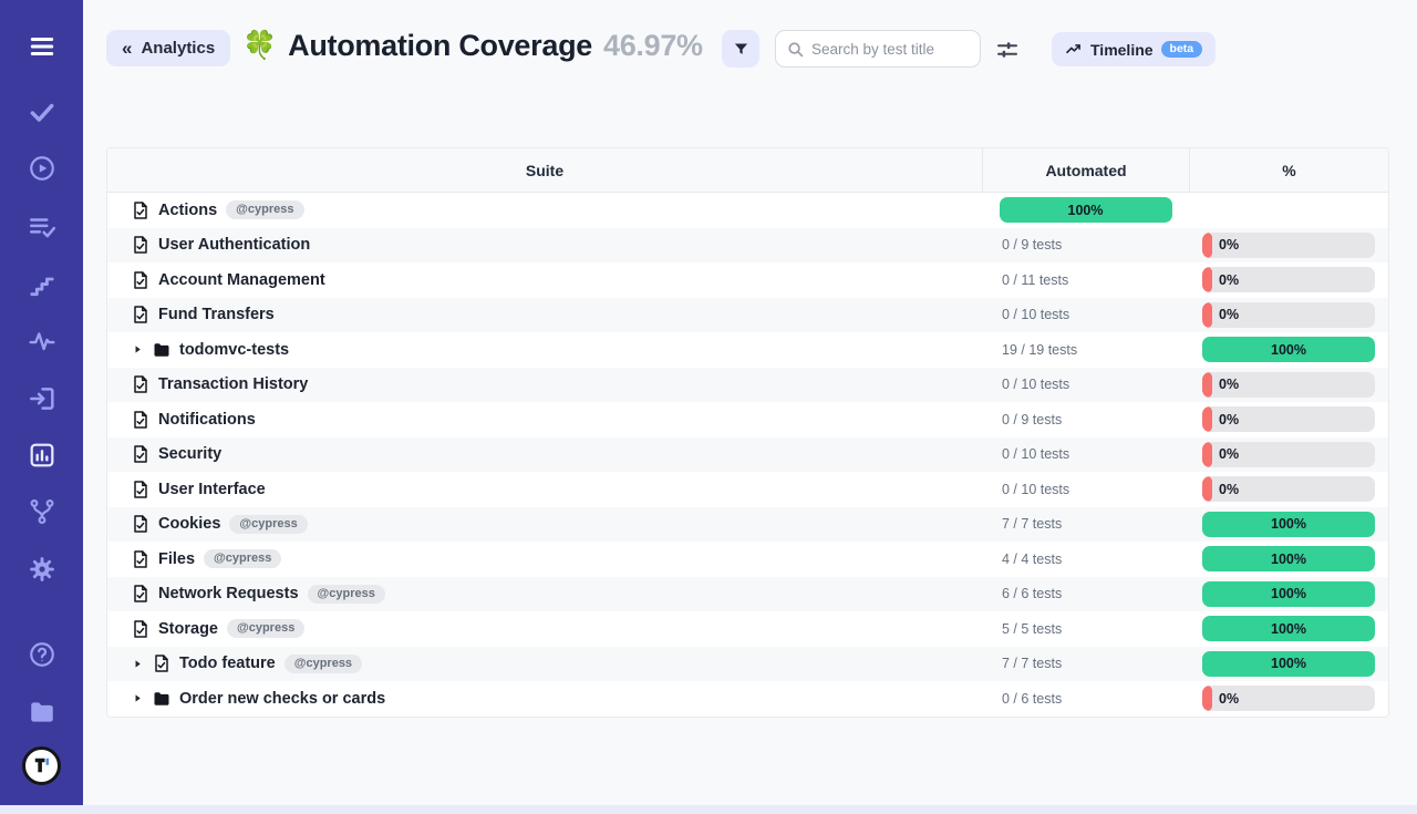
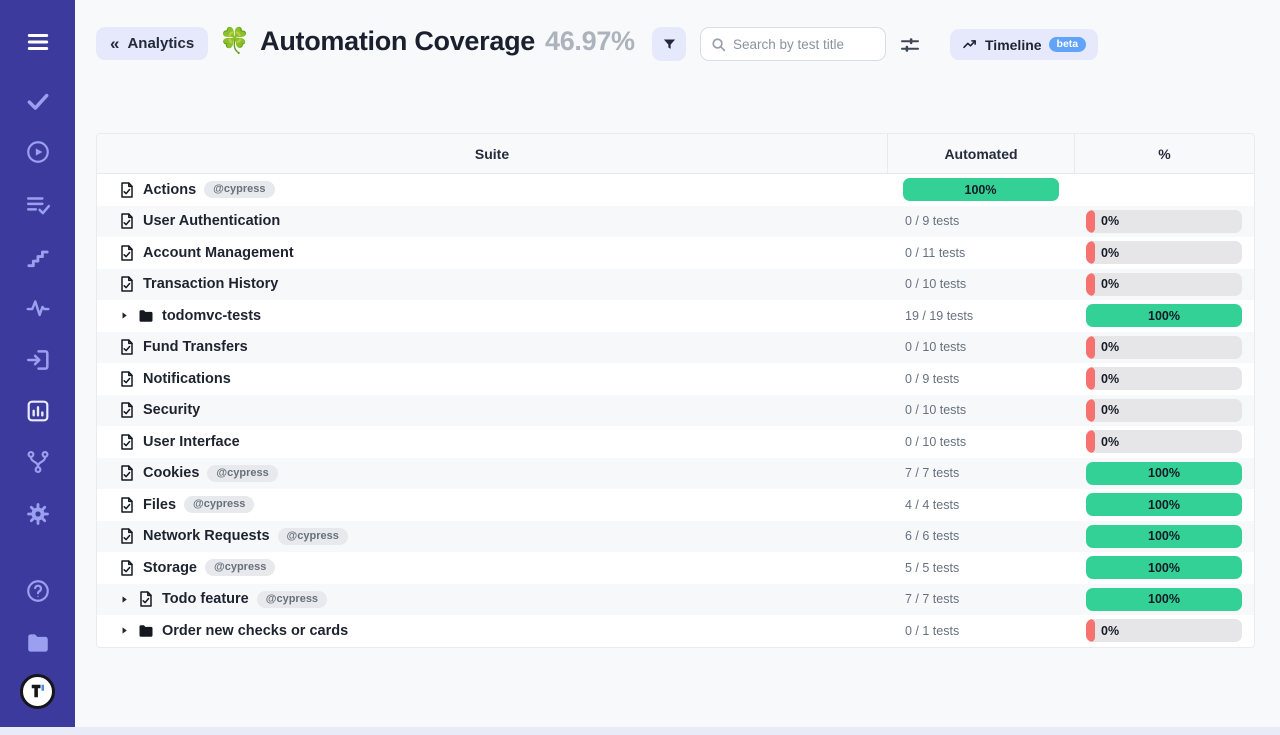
  «
  Analytics
  🍀
  Automation Coverage
  46.97%
  Search by test title
  Timeline
  beta
  Suite
  Automated
  %
  Actions
  @cypress
  100%
  User Authentication
  0 / 9 tests
  0%
  Account Management
  0 / 11 tests
  0%
- Fund Transfers
+ Transaction History
  0 / 10 tests
  0%
  todomvc-tests
  19 / 19 tests
  100%
- Transaction History
+ Fund Transfers
  0 / 10 tests
  0%
  Notifications
  0 / 9 tests
  0%
  Security
  0 / 10 tests
  0%
  User Interface
  0 / 10 tests
  0%
  Cookies
  @cypress
  7 / 7 tests
  100%
  Files
  @cypress
  4 / 4 tests
  100%
  Network Requests
  @cypress
  6 / 6 tests
  100%
  Storage
  @cypress
  5 / 5 tests
  100%
  Todo feature
  @cypress
  7 / 7 tests
  100%
  Order new checks or cards
- 0 / 6 tests
+ 0 / 1 tests
  0%
